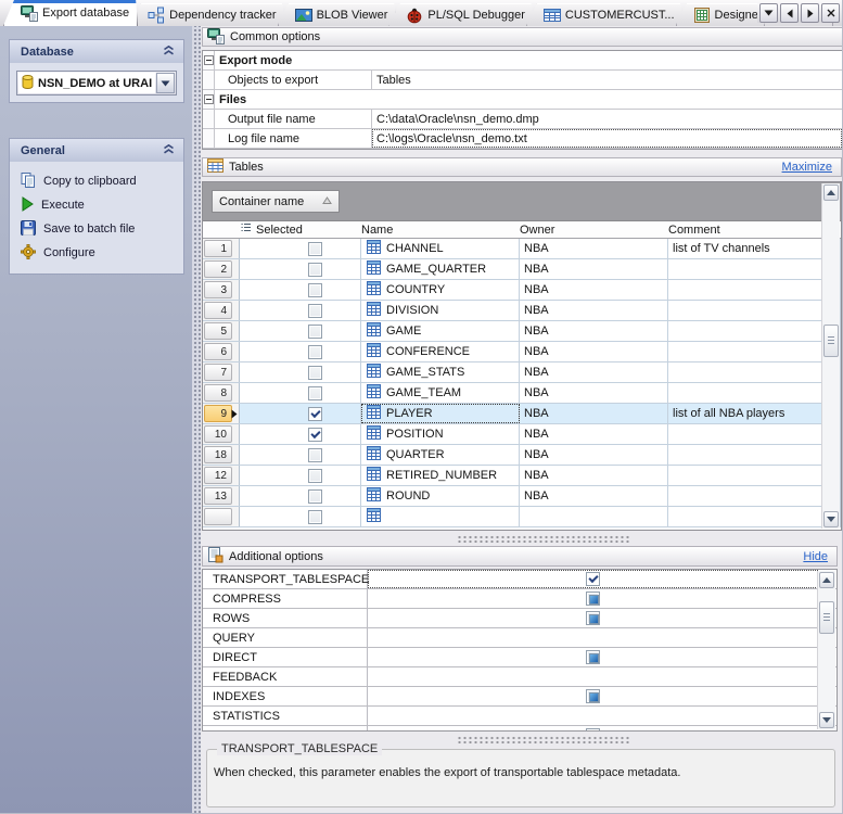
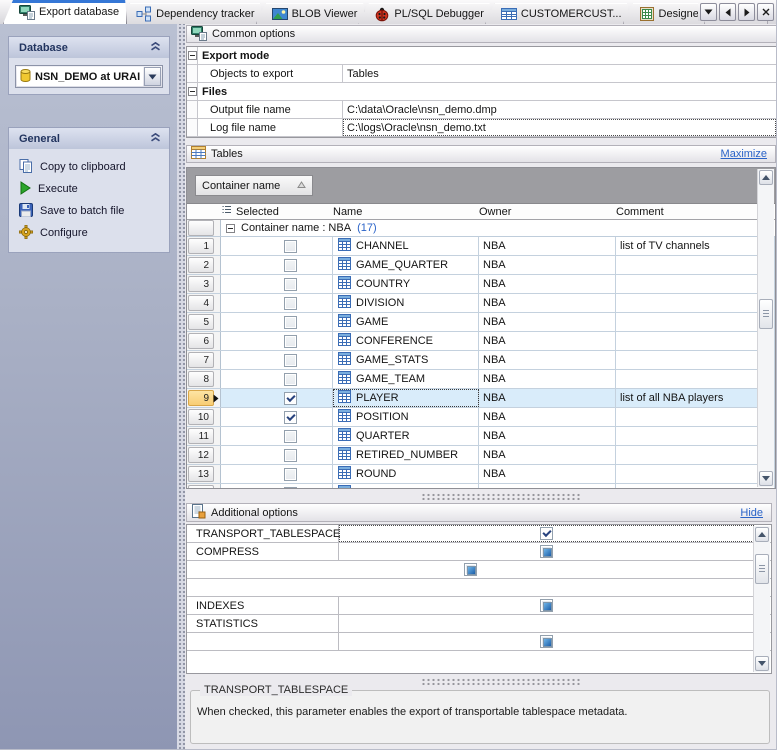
  Export database
  Dependency tracker
  BLOB Viewer
  PL/SQL Debugger
  CUSTOMERCUST...
  Designe
  Database
  NSN_DEMO at URAI
  General
  Copy to clipboard
  Execute
  Save to batch file
  Configure
  Common options
  Export mode
  Objects to export
  Tables
  Files
  Output file name
  C:\data\Oracle\nsn_demo.dmp
  Log file name
  C:\logs\Oracle\nsn_demo.txt
  Tables
  Maximize
  Container name
  Selected
  Name
  Owner
  Comment
+ Container name : NBA
+ (17)
  1
  CHANNEL
  NBA
  list of TV channels
  2
  GAME_QUARTER
  NBA
  3
  COUNTRY
  NBA
  4
  DIVISION
  NBA
  5
  GAME
  NBA
  6
  CONFERENCE
  NBA
  7
  GAME_STATS
  NBA
  8
  GAME_TEAM
  NBA
  9
  PLAYER
  NBA
  list of all NBA players
  10
  POSITION
  NBA
- 18
+ 11
  QUARTER
  NBA
  12
  RETIRED_NUMBER
  NBA
  13
  ROUND
  NBA
  Additional options
  Hide
  TRANSPORT_TABLESPACE
  COMPRESS
- ROWS
- QUERY
- DIRECT
- FEEDBACK
  INDEXES
  STATISTICS
  TRANSPORT_TABLESPACE
  When checked, this parameter enables the export of transportable tablespace metadata.
